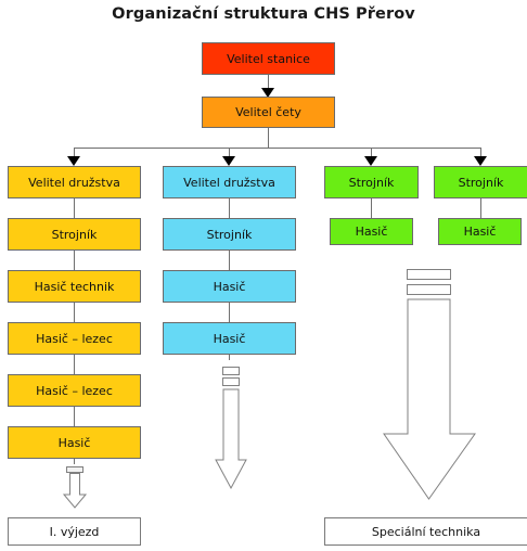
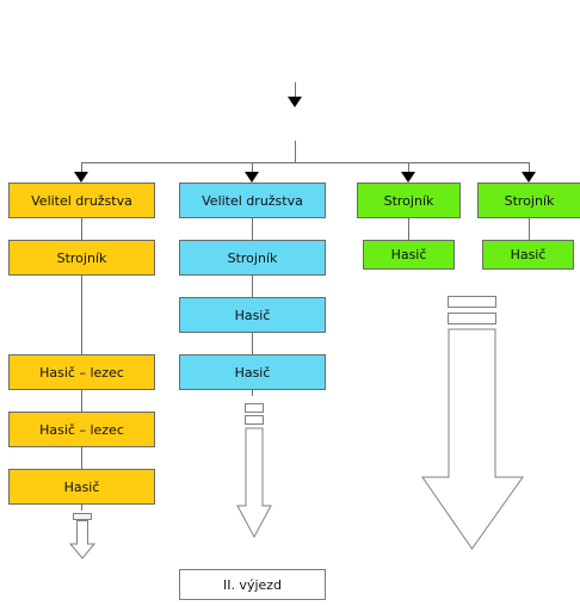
- Organizační struktura CHS Přerov
- Velitel stanice
- Velitel čety
  Velitel družstva
  Strojník
- Hasič technik
  Hasič – lezec
  Hasič – lezec
  Hasič
- I. výjezd
  Velitel družstva
  Strojník
  Hasič
  Hasič
+ II. výjezd
  Strojník
  Hasič
  Strojník
  Hasič
- Speciální technika
